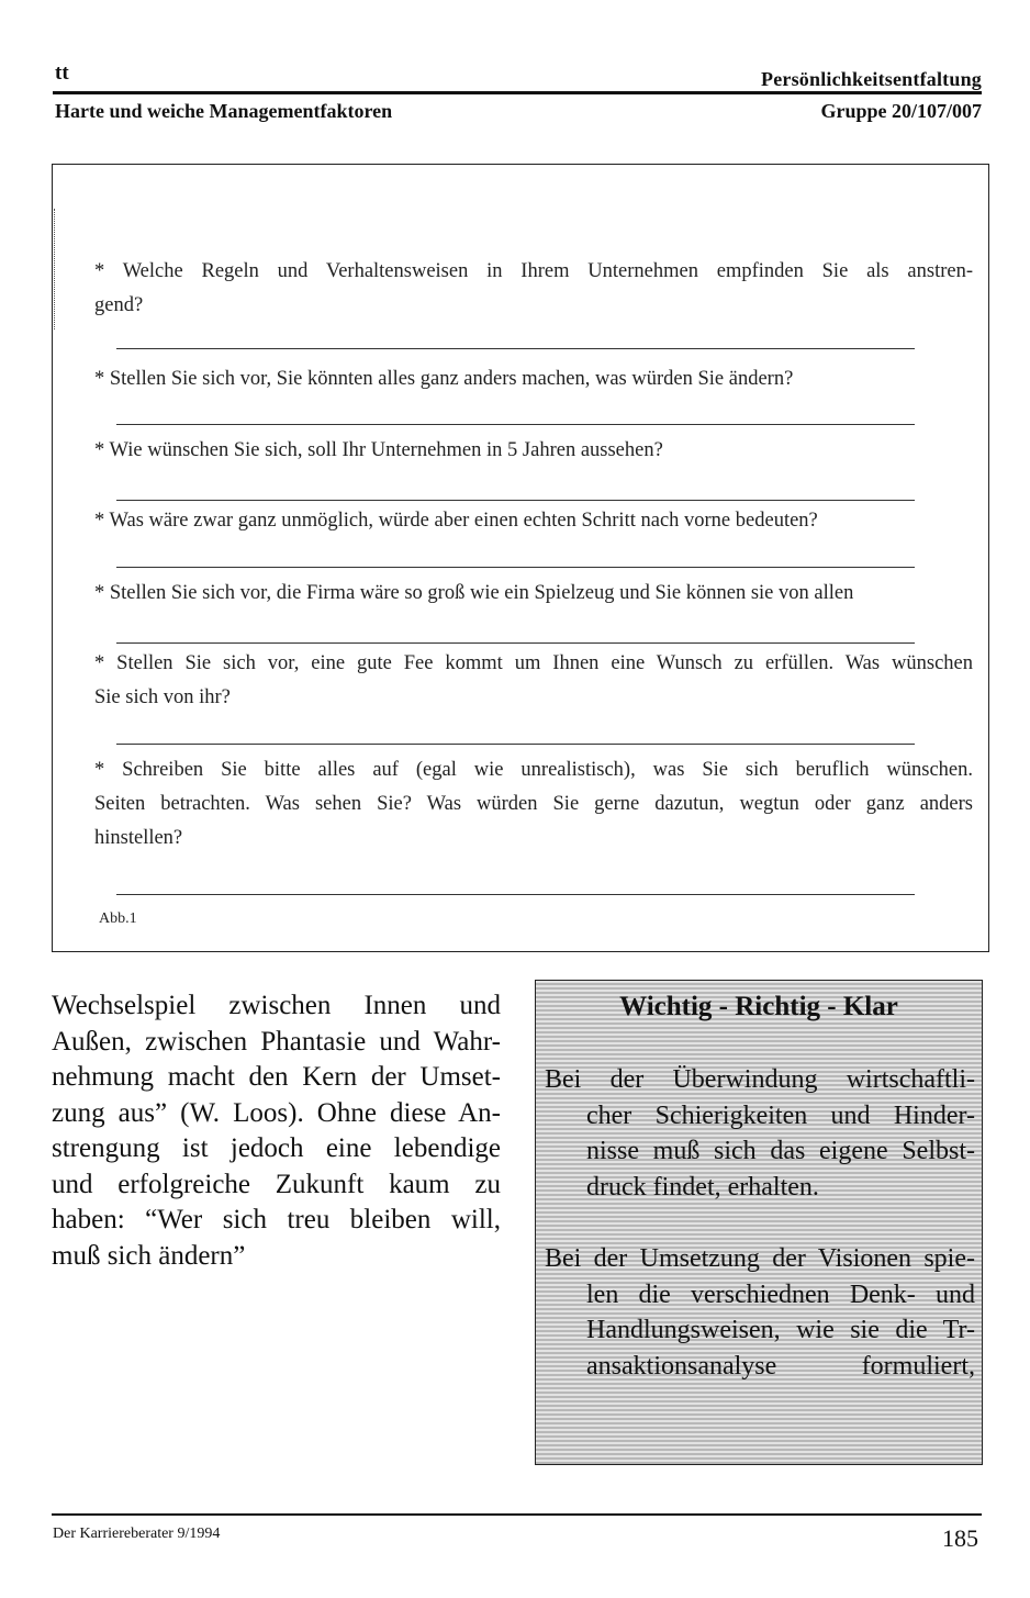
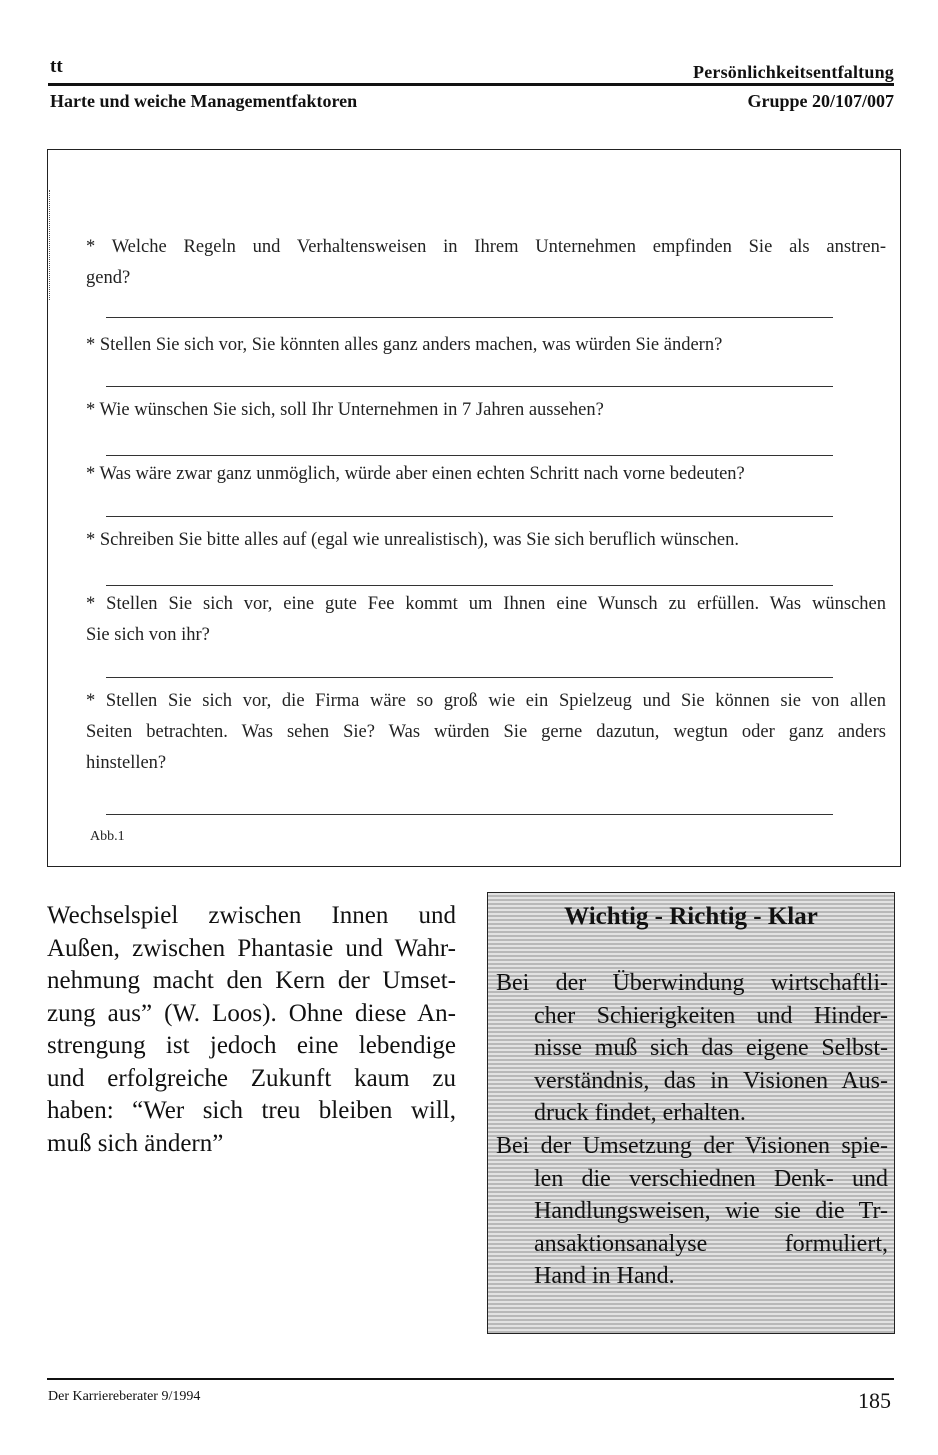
  tt
  Persönlichkeitsentfaltung
  Harte und weiche Managementfaktoren
  Gruppe 20/107/007
  * Welche Regeln und Verhaltensweisen in Ihrem Unternehmen empfinden Sie als anstren-
  gend?
  * Stellen Sie sich vor, Sie könnten alles ganz anders machen, was würden Sie ändern?
- * Wie wünschen Sie sich, soll Ihr Unternehmen in 5 Jahren aussehen?
+ * Wie wünschen Sie sich, soll Ihr Unternehmen in 7 Jahren aussehen?
  * Was wäre zwar ganz unmöglich, würde aber einen echten Schritt nach vorne bedeuten?
- * Stellen Sie sich vor, die Firma wäre so groß wie ein Spielzeug und Sie können sie von allen
+ * Schreiben Sie bitte alles auf (egal wie unrealistisch), was Sie sich beruflich wünschen.
  * Stellen Sie sich vor, eine gute Fee kommt um Ihnen eine Wunsch zu erfüllen. Was wünschen
  Sie sich von ihr?
- * Schreiben Sie bitte alles auf (egal wie unrealistisch), was Sie sich beruflich wünschen.
+ * Stellen Sie sich vor, die Firma wäre so groß wie ein Spielzeug und Sie können sie von allen
  Seiten betrachten. Was sehen Sie? Was würden Sie gerne dazutun, wegtun oder ganz anders
  hinstellen?
  Abb.1
  Wechselspiel zwischen Innen und
  Außen, zwischen Phantasie und Wahr-
  nehmung macht den Kern der Umset-
  zung aus” (W. Loos). Ohne diese An-
  strengung ist jedoch eine lebendige
  und erfolgreiche Zukunft kaum zu
  haben: “Wer sich treu bleiben will,
  muß sich ändern”
  Wichtig - Richtig - Klar
  Bei der Überwindung wirtschaftli-
  cher Schierigkeiten und Hinder-
  nisse muß sich das eigene Selbst-
+ verständnis, das in Visionen Aus-
  druck findet, erhalten.
  Bei der Umsetzung der Visionen spie-
  len die verschiednen Denk- und
  Handlungsweisen, wie sie die Tr-
  ansaktionsanalyse formuliert,
+ Hand in Hand.
  Der Karriereberater 9/1994
  185
